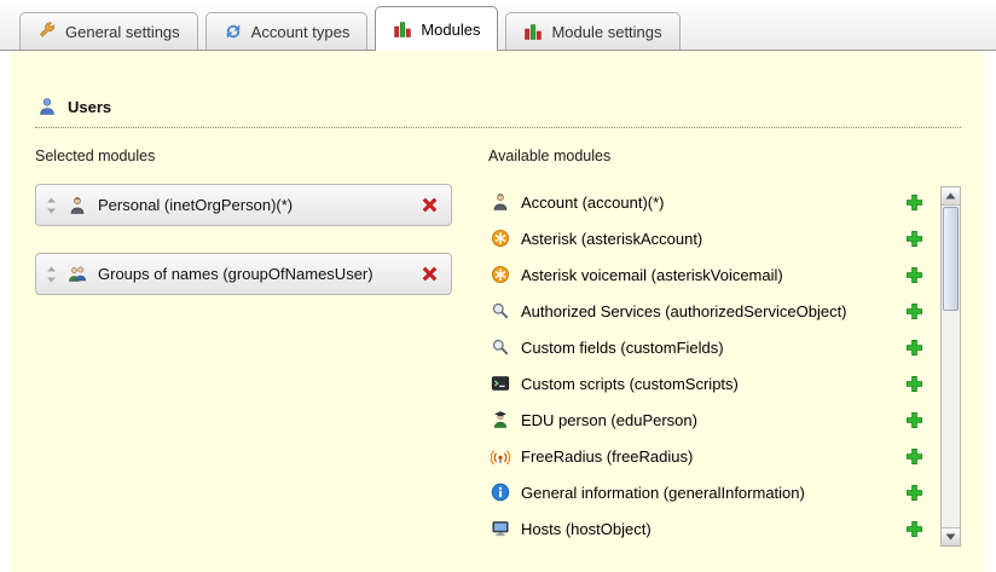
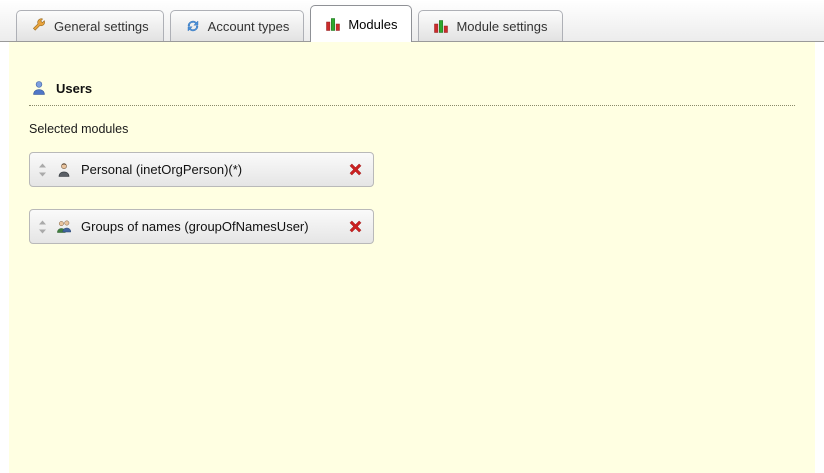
  General settings
  Account types
  Modules
  Module settings
  Users
  Selected modules
  Personal (inetOrgPerson)(*)
  Groups of names (groupOfNamesUser)
- Available modules
- Account (account)(*)
- Asterisk (asteriskAccount)
- Asterisk voicemail (asteriskVoicemail)
- Authorized Services (authorizedServiceObject)
- Custom fields (customFields)
- Custom scripts (customScripts)
- EDU person (eduPerson)
- FreeRadius (freeRadius)
- General information (generalInformation)
- Hosts (hostObject)
